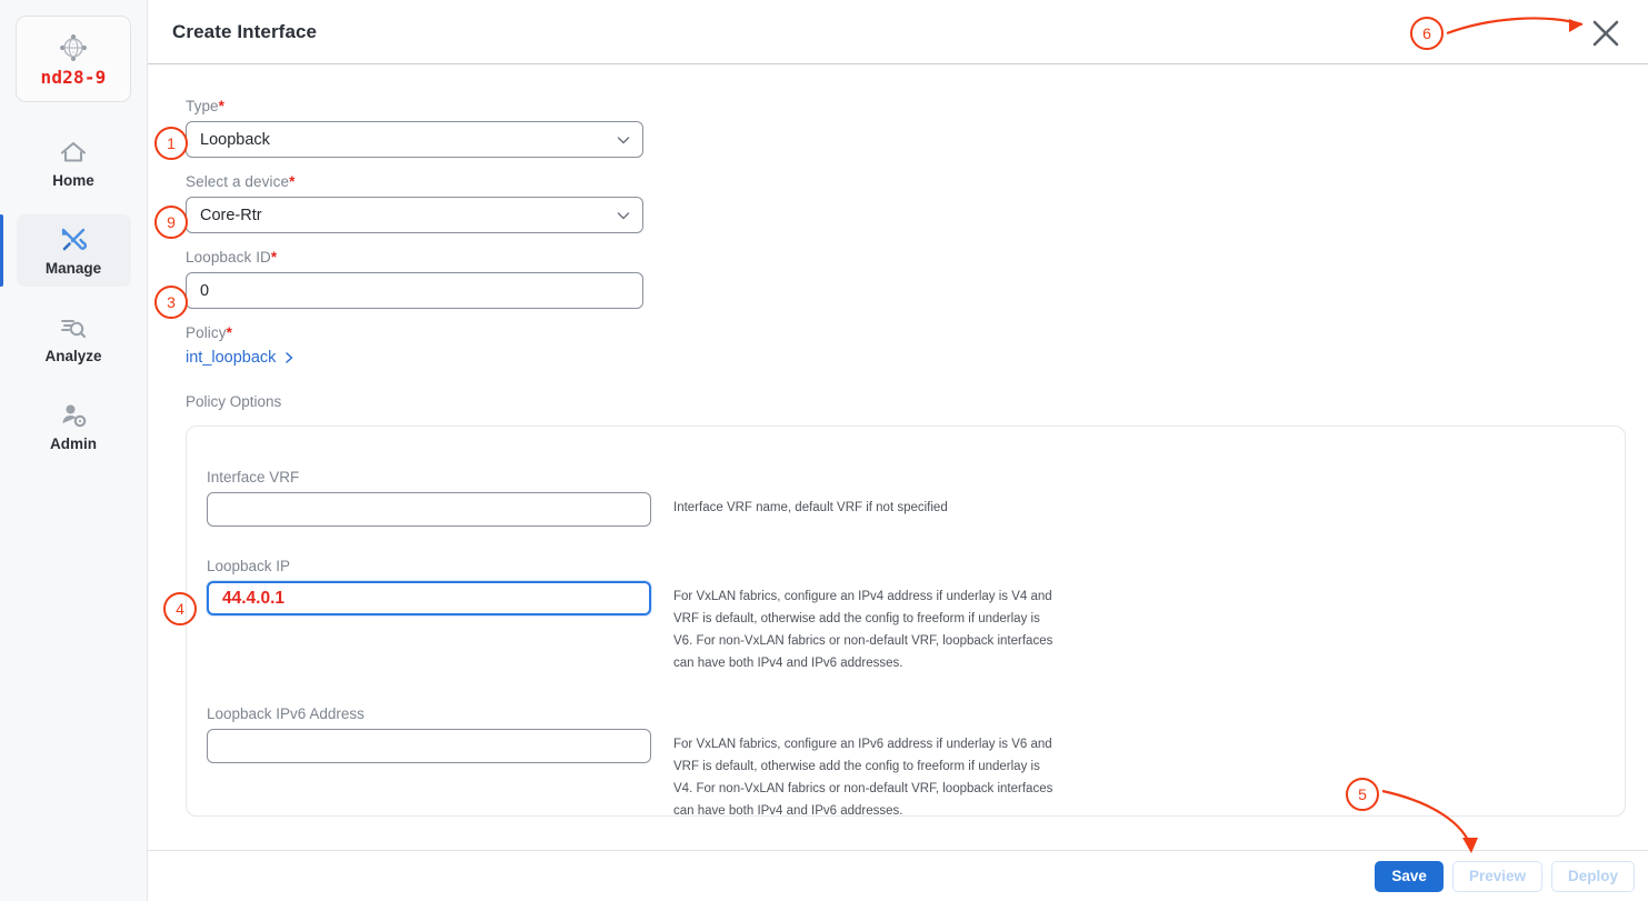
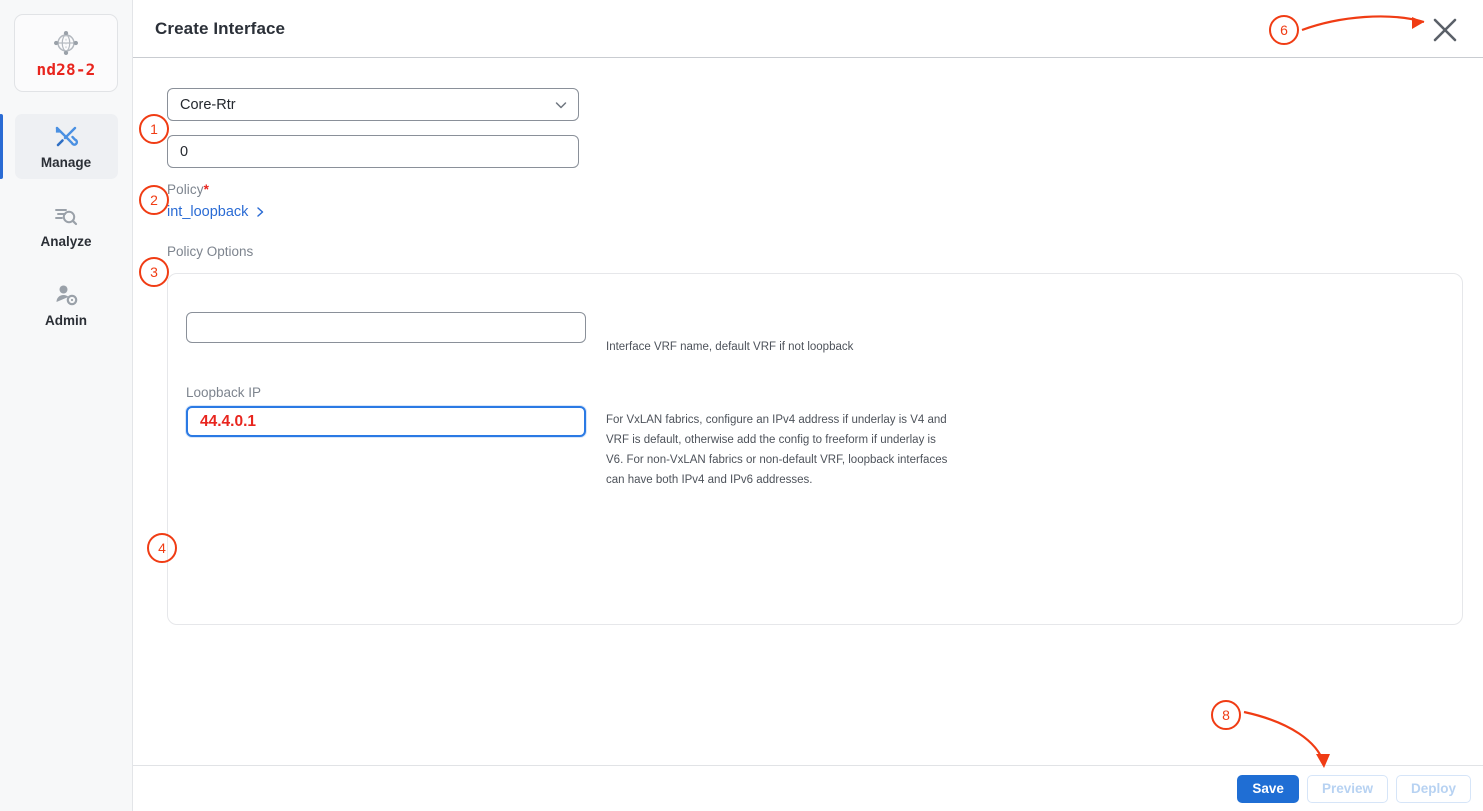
- nd28-9
+ nd28-2
- Home
  Manage
  Analyze
  Admin
  Create Interface
- Type*
- Loopback
- Select a device*
  Core-Rtr
- Loopback ID*
  0
  Policy*
  int_loopback
  Policy Options
- Interface VRF
- Interface VRF name, default VRF if not specified
+ Interface VRF name, default VRF if not loopback
  Loopback IP
  44.4.0.1
  For VxLAN fabrics, configure an IPv4 address if underlay is V4 and VRF is default, otherwise add the config to freeform if underlay is V6. For non-VxLAN fabrics or non-default VRF, loopback interfaces can have both IPv4 and IPv6 addresses.
- Loopback IPv6 Address
- For VxLAN fabrics, configure an IPv6 address if underlay is V6 and VRF is default, otherwise add the config to freeform if underlay is V4. For non-VxLAN fabrics or non-default VRF, loopback interfaces can have both IPv4 and IPv6 addresses.
  Save
  Preview
  Deploy
  1
- 9
+ 2
  3
  4
- 5
+ 8
  6
